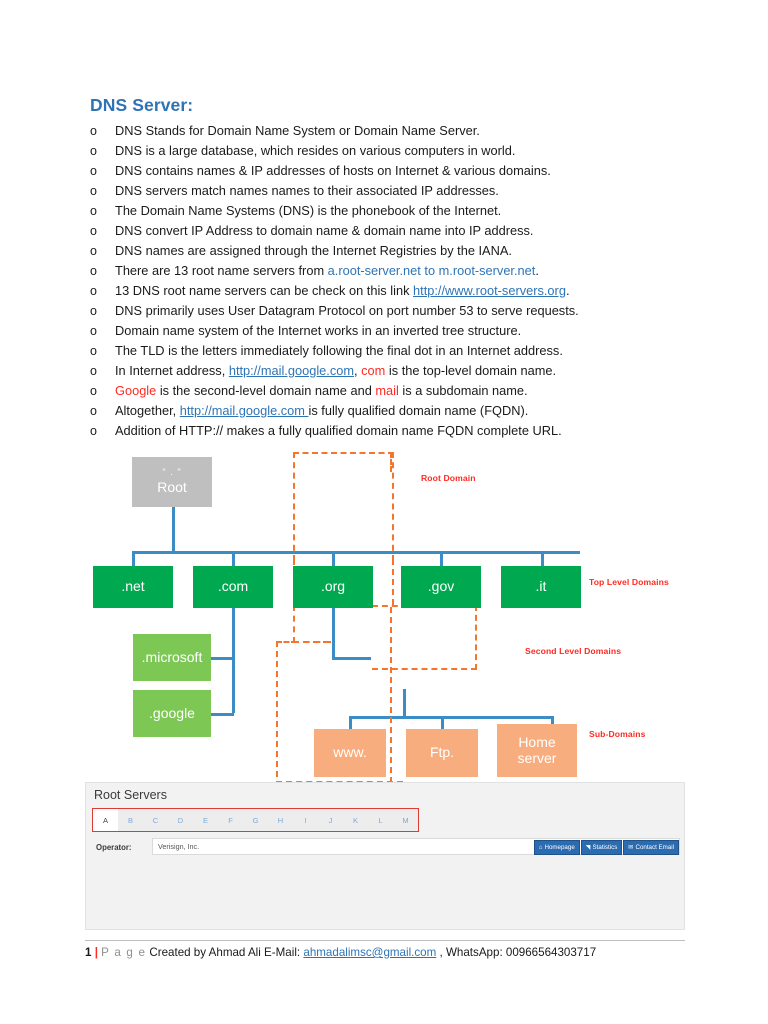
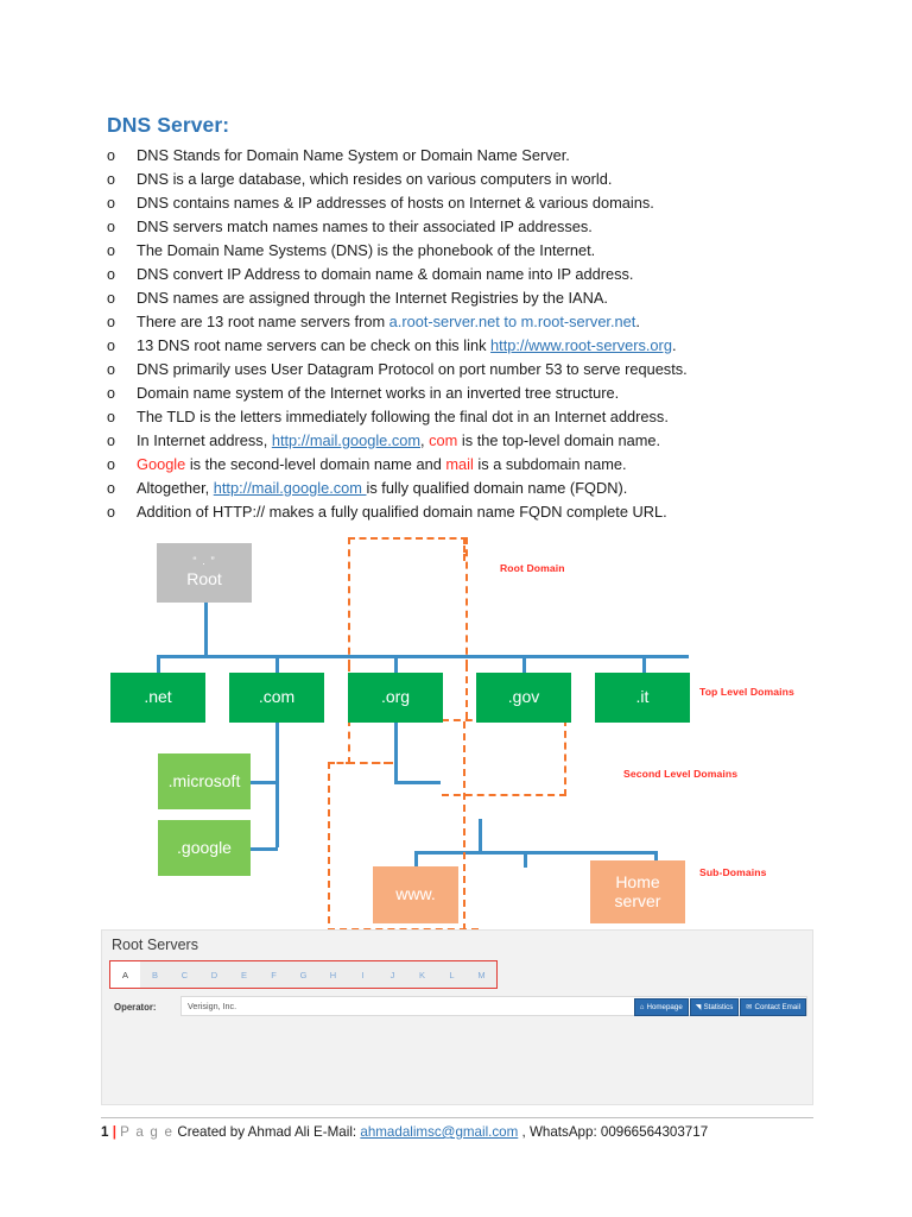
  DNS Server:
  o
  DNS Stands for Domain Name System or Domain Name Server.
  o
  DNS is a large database, which resides on various computers in world.
  o
  DNS contains names & IP addresses of hosts on Internet & various domains.
  o
  DNS servers match names names to their associated IP addresses.
  o
  The Domain Name Systems (DNS) is the phonebook of the Internet.
  o
  DNS convert IP Address to domain name & domain name into IP address.
  o
  DNS names are assigned through the Internet Registries by the IANA.
  o
  There are 13 root name servers from a.root-server.net to m.root-server.net.
  o
  13 DNS root name servers can be check on this link http://www.root-servers.org.
  o
  DNS primarily uses User Datagram Protocol on port number 53 to serve requests.
  o
  Domain name system of the Internet works in an inverted tree structure.
  o
  The TLD is the letters immediately following the final dot in an Internet address.
  o
  In Internet address, http://mail.google.com, com is the top-level domain name.
  o
  Google is the second-level domain name and mail is a subdomain name.
  o
  Altogether, http://mail.google.com is fully qualified domain name (FQDN).
  o
  Addition of HTTP:// makes a fully qualified domain name FQDN complete URL.
  “ . ”
  Root
  .net
  .com
  .org
  .gov
  .it
  .microsoft
  .google
  www.
- Ftp.
  Home server
  Root Domain
  Top Level Domains
  Second Level Domains
  Sub-Domains
  Root Servers
  A
  B
  C
  D
  E
  F
  G
  H
  I
  J
  K
  L
  M
  Operator:
  Verisign, Inc.
  1 | P a g e Created by Ahmad Ali E-Mail: ahmadalimsc@gmail.com , WhatsApp: 00966564303717
